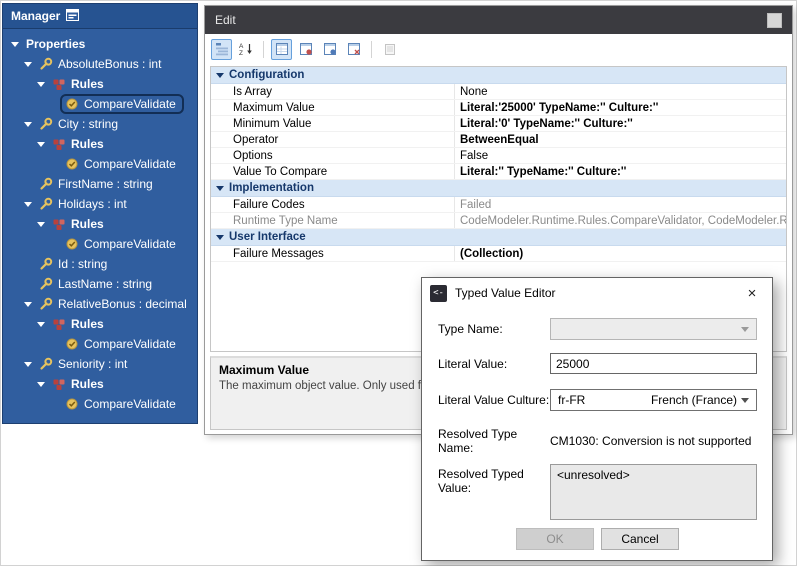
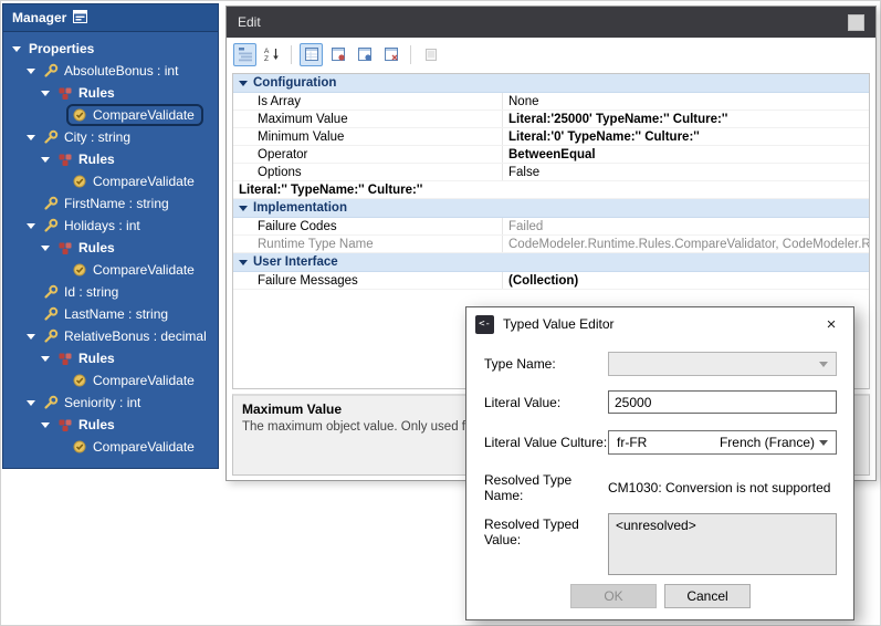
  Manager
  Properties
  AbsoluteBonus : int
  Rules
  CompareValidate
  City : string
  Rules
  CompareValidate
  FirstName : string
  Holidays : int
  Rules
  CompareValidate
  Id : string
  LastName : string
  RelativeBonus : decimal
  Rules
  CompareValidate
  Seniority : int
  Rules
  CompareValidate
  Edit
  Configuration
  Is Array
  None
  Maximum Value
  Literal:'25000' TypeName:'' Culture:''
  Minimum Value
  Literal:'0' TypeName:'' Culture:''
  Operator
  BetweenEqual
  Options
  False
- Value To Compare
  Literal:'' TypeName:'' Culture:''
  Implementation
  Failure Codes
  Failed
  Runtime Type Name
  CodeModeler.Runtime.Rules.CompareValidator, CodeModeler.R
  User Interface
  Failure Messages
  (Collection)
  Maximum Value
  The maximum object value. Only used f
  <-
  Typed Value Editor
  ×
  Type Name:
  Literal Value:
  25000
  Literal Value Culture:
  fr-FR
  French (France)
  Resolved Type Name:
  CM1030: Conversion is not supported
  Resolved Typed Value:
  <unresolved>
  OK
  Cancel
